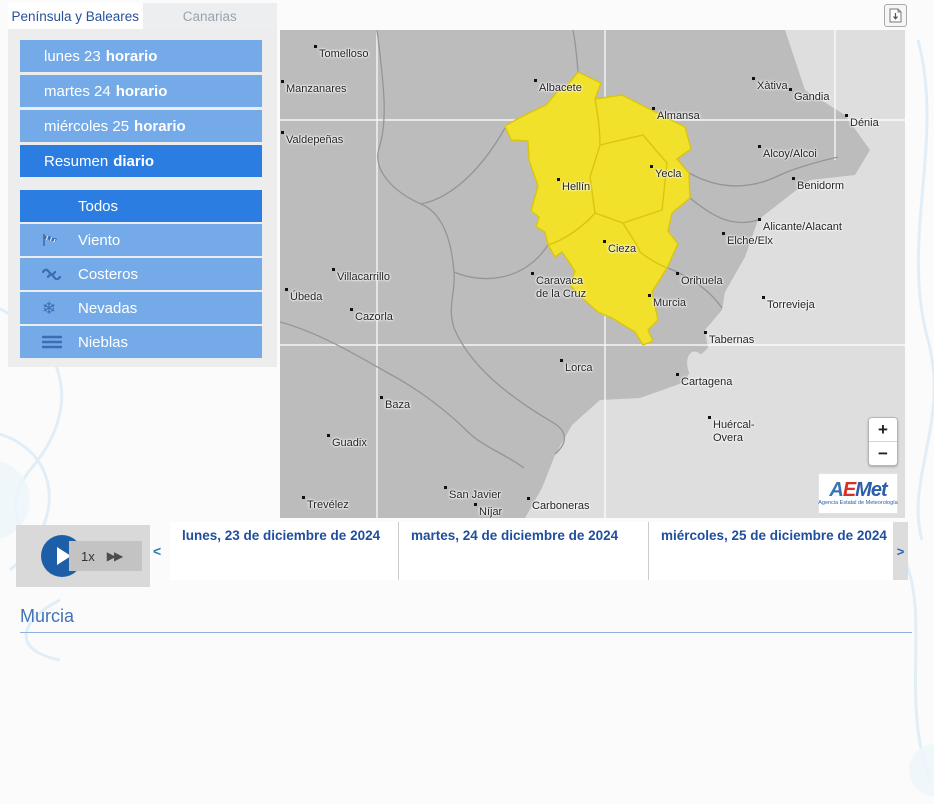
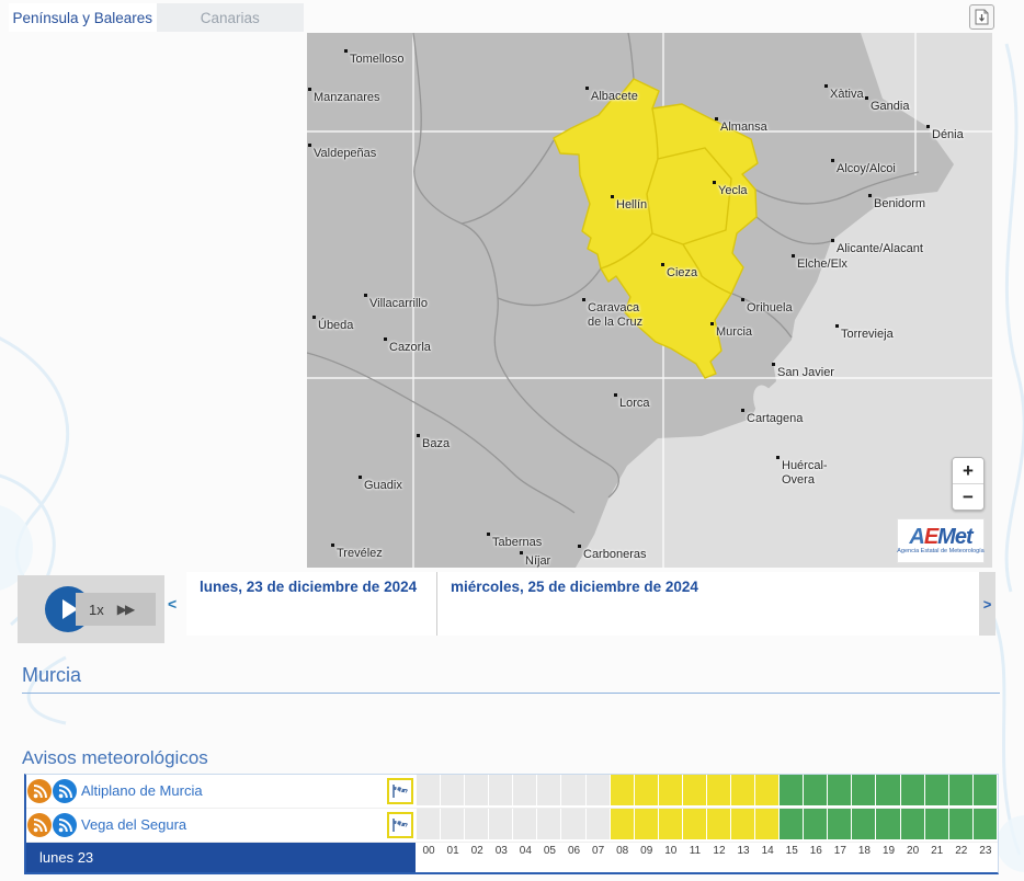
  Península y Baleares
  Canarias
- lunes 23 horario
- martes 24 horario
- miércoles 25 horario
- Resumen diario
- Todos
- Viento
- Costeros
- ❄
- Nevadas
- Nieblas
  Tomelloso
  Manzanares
  Albacete
  Almansa
  Xàtiva
  Gandia
  Dénia
  Valdepeñas
  Alcoy/Alcoi
  Yecla
  Benidorm
  Hellín
  Alicante/Alacant
  Elche/Elx
  Cieza
  Villacarrillo
  Caravaca
  de la Cruz
  Orihuela
  Úbeda
  Murcia
  Torrevieja
  Cazorla
- Tabernas
+ San Javier
  Lorca
  Cartagena
  Baza
  Huércal-
  Overa
  Guadix
  Trevélez
- San Javier
+ Tabernas
  Níjar
  Carboneras
  +
  −
  AEMet
  1x
  ▶▶
  <
  lunes, 23 de diciembre de 2024
- martes, 24 de diciembre de 2024
  miércoles, 25 de diciembre de 2024
  >
  Murcia
+ Avisos meteorológicos
+ Altiplano de Murcia
+ Vega del Segura
+ lunes 23
+ 00
+ 01
+ 02
+ 03
+ 04
+ 05
+ 06
+ 07
+ 08
+ 09
+ 10
+ 11
+ 12
+ 13
+ 14
+ 15
+ 16
+ 17
+ 18
+ 19
+ 20
+ 21
+ 22
+ 23
